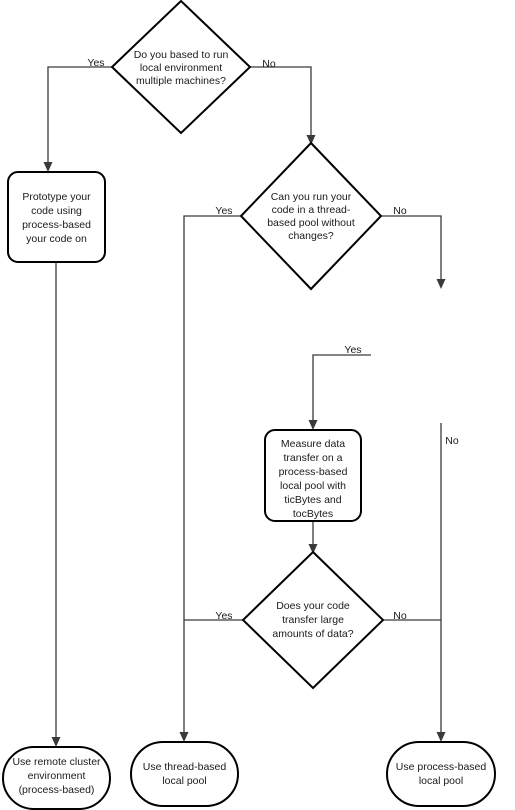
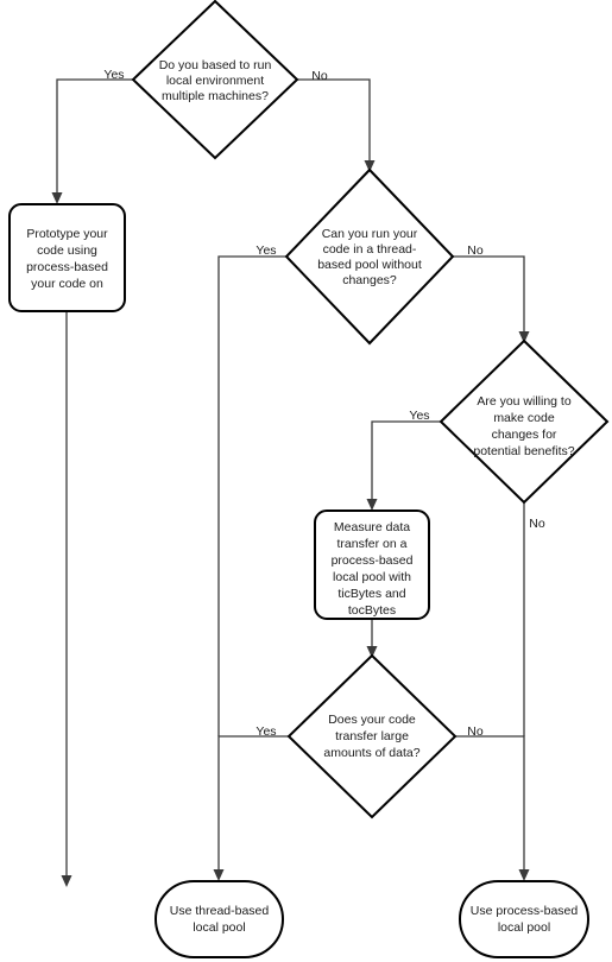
  Yes
  No
  Yes
  No
  Yes
  No
  Yes
  No
  Do you based to run
  local environment
  multiple machines?
  Prototype your
  code using
  process-based
  your code on
  Can you run your
  code in a thread-
  based pool without
  changes?
+ Are you willing to
+ make code
+ changes for
+ potential benefits?
  Measure data
  transfer on a
  process-based
  local pool with
  ticBytes and
  tocBytes
  Does your code
  transfer large
  amounts of data?
- Use remote cluster
- environment
- (process-based)
  Use thread-based
  local pool
  Use process-based
  local pool
